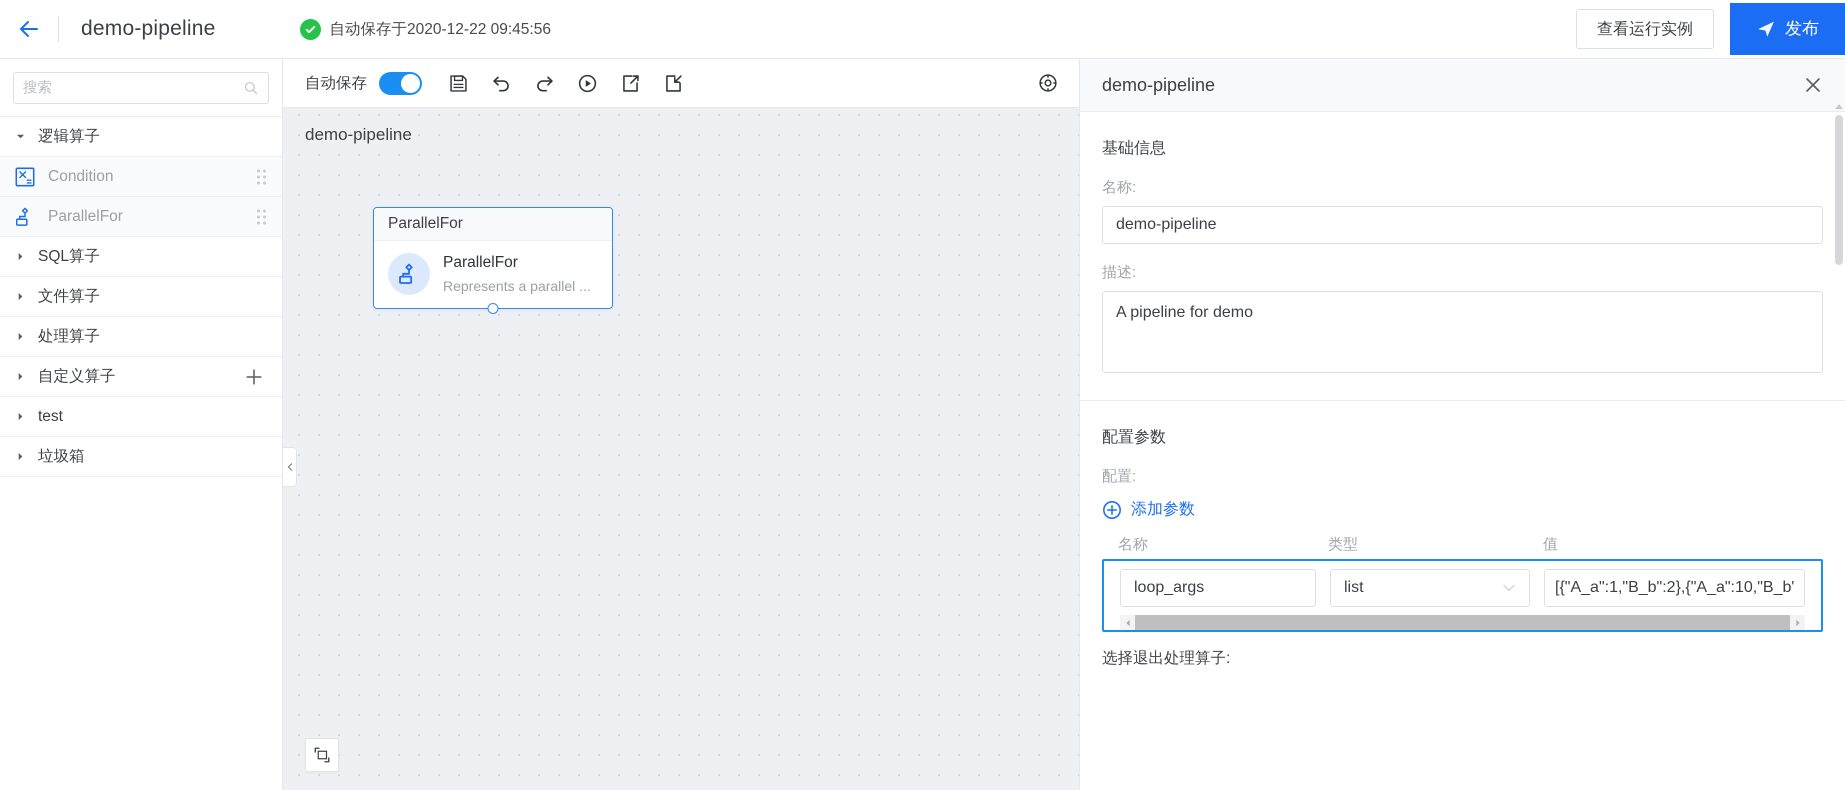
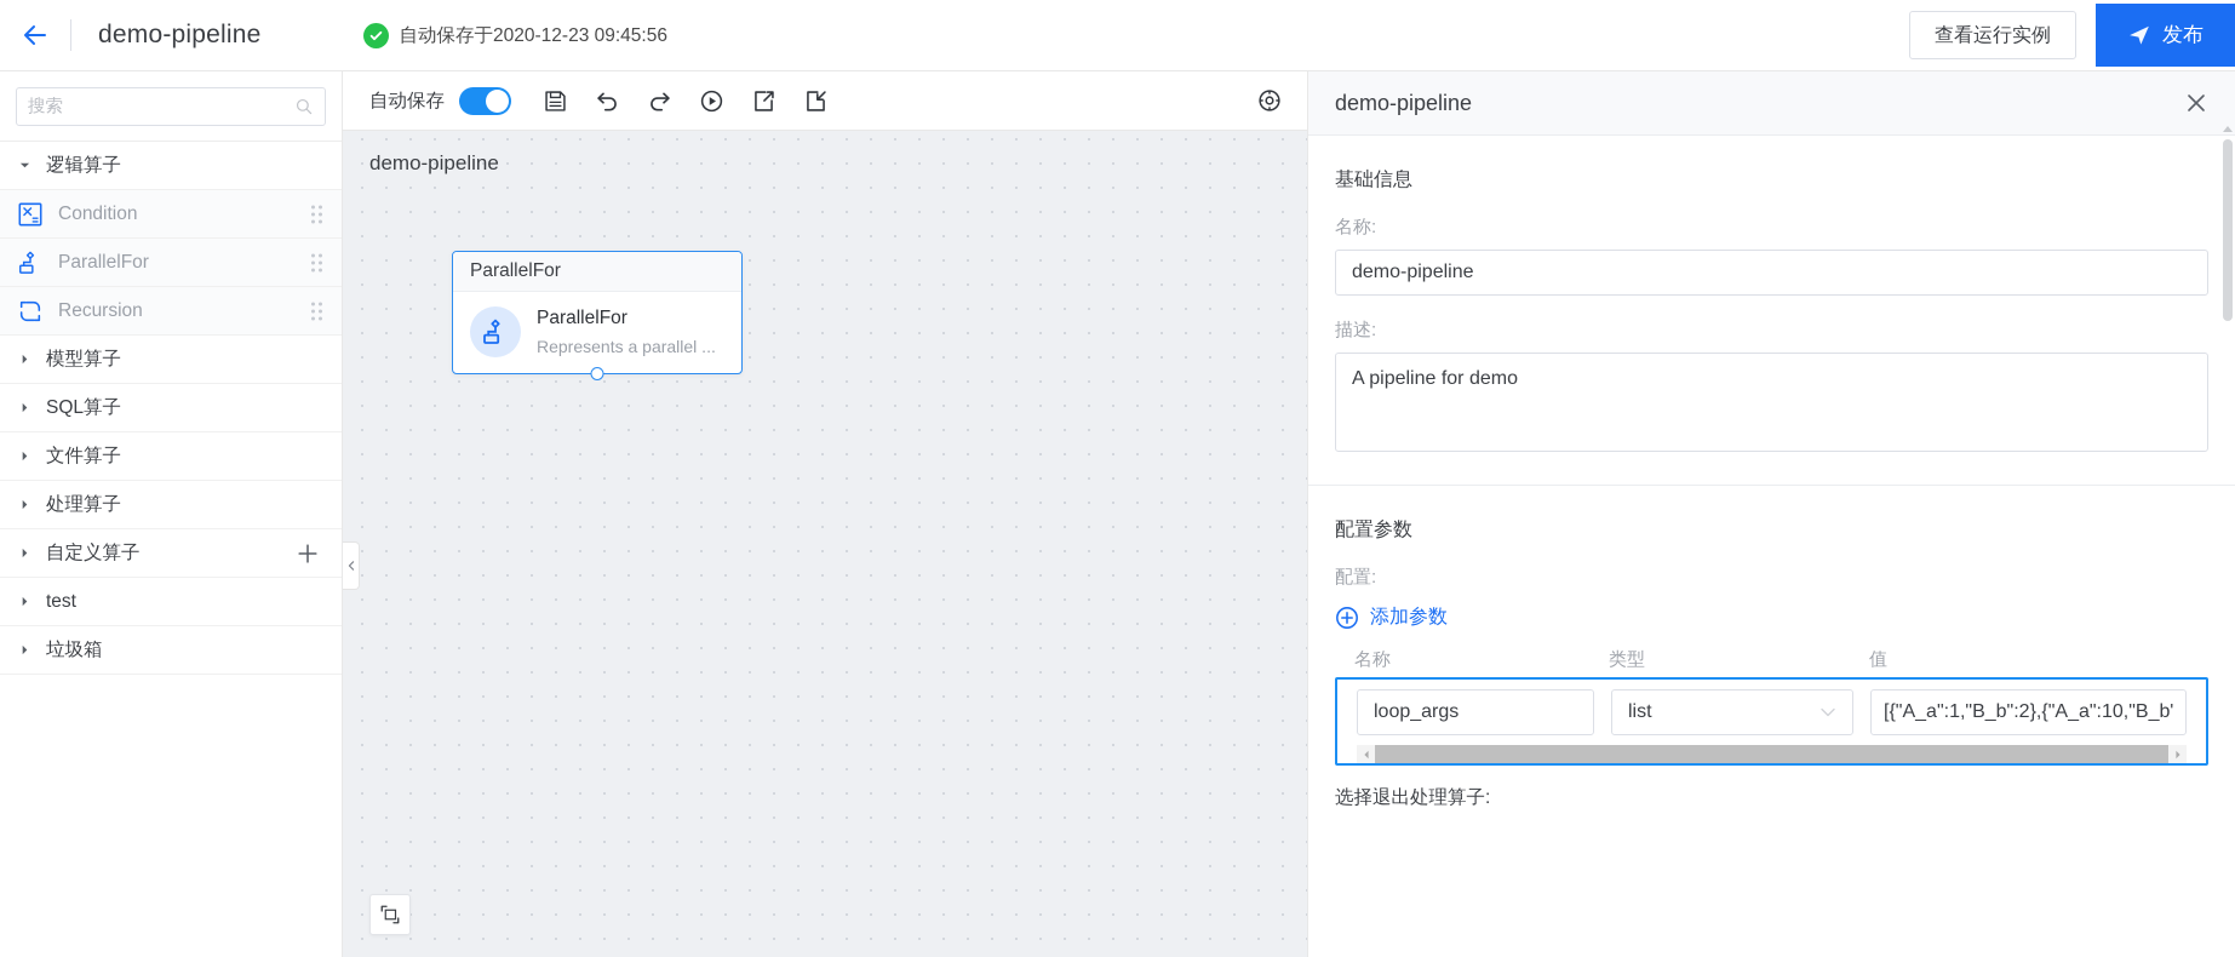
  demo-pipeline
- 自动保存于2020-12-22 09:45:56
+ 自动保存于2020-12-23 09:45:56
  查看运行实例
  发布
  搜索
  逻辑算子
  Condition
  ParallelFor
+ Recursion
+ 模型算子
  SQL算子
  文件算子
  处理算子
  自定义算子
  test
  垃圾箱
  自动保存
  demo-pipeline
  ParallelFor
  ParallelFor
  Represents a parallel ...
  demo-pipeline
  基础信息
  名称:
  demo-pipeline
  描述:
  A pipeline for demo
  配置参数
  配置:
  添加参数
  名称
  类型
  值
  loop_args
  list
  [{"A_a":1,"B_b":2},{"A_a":10,"B_b
  选择退出处理算子:
